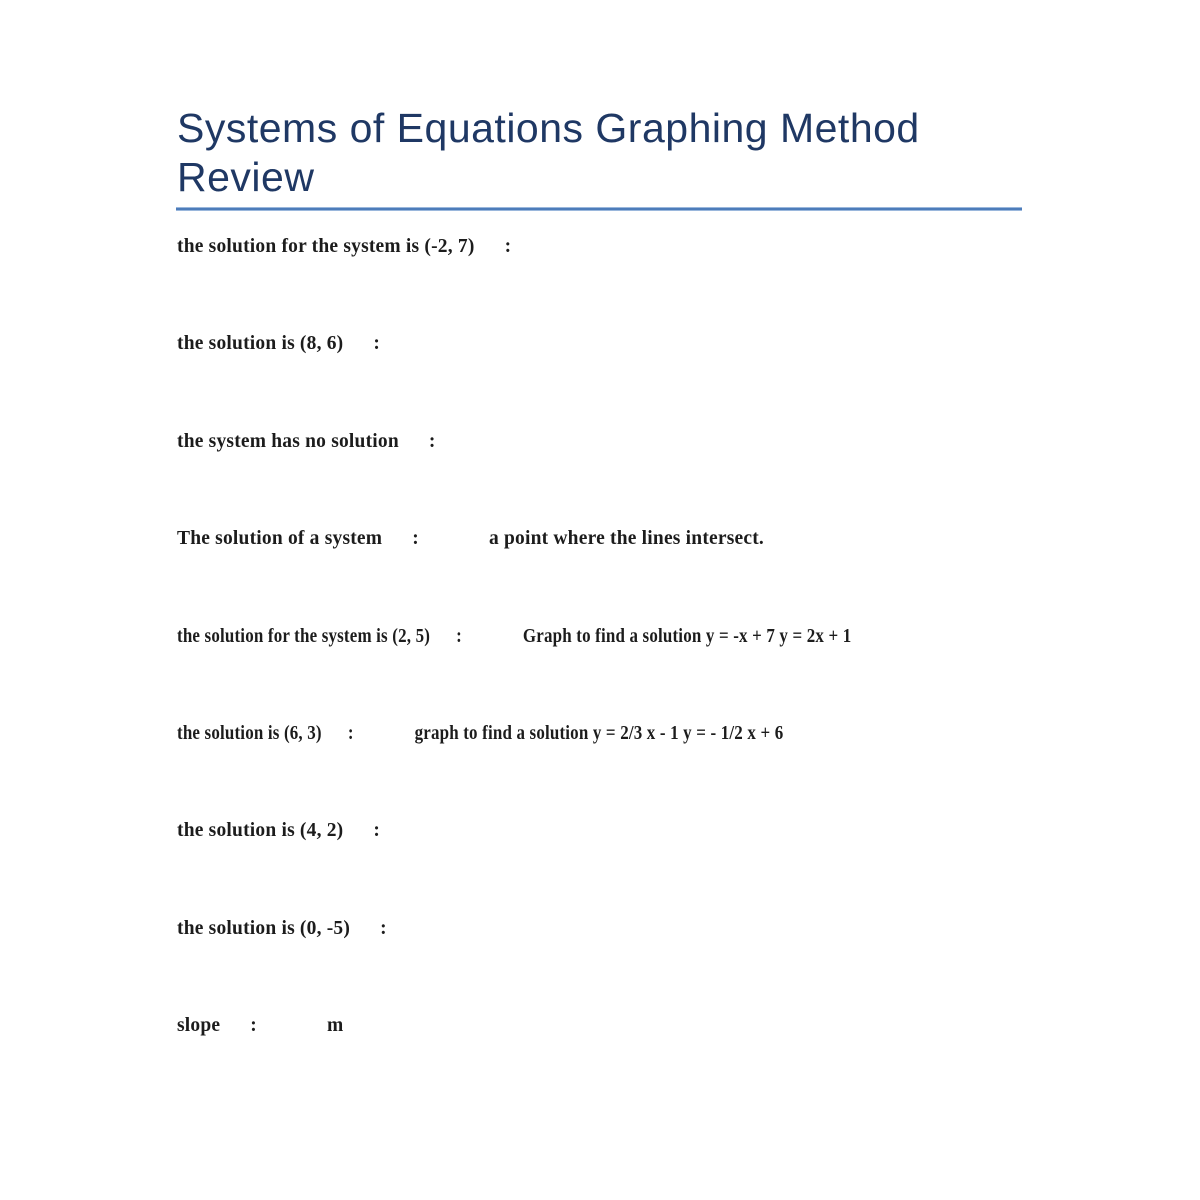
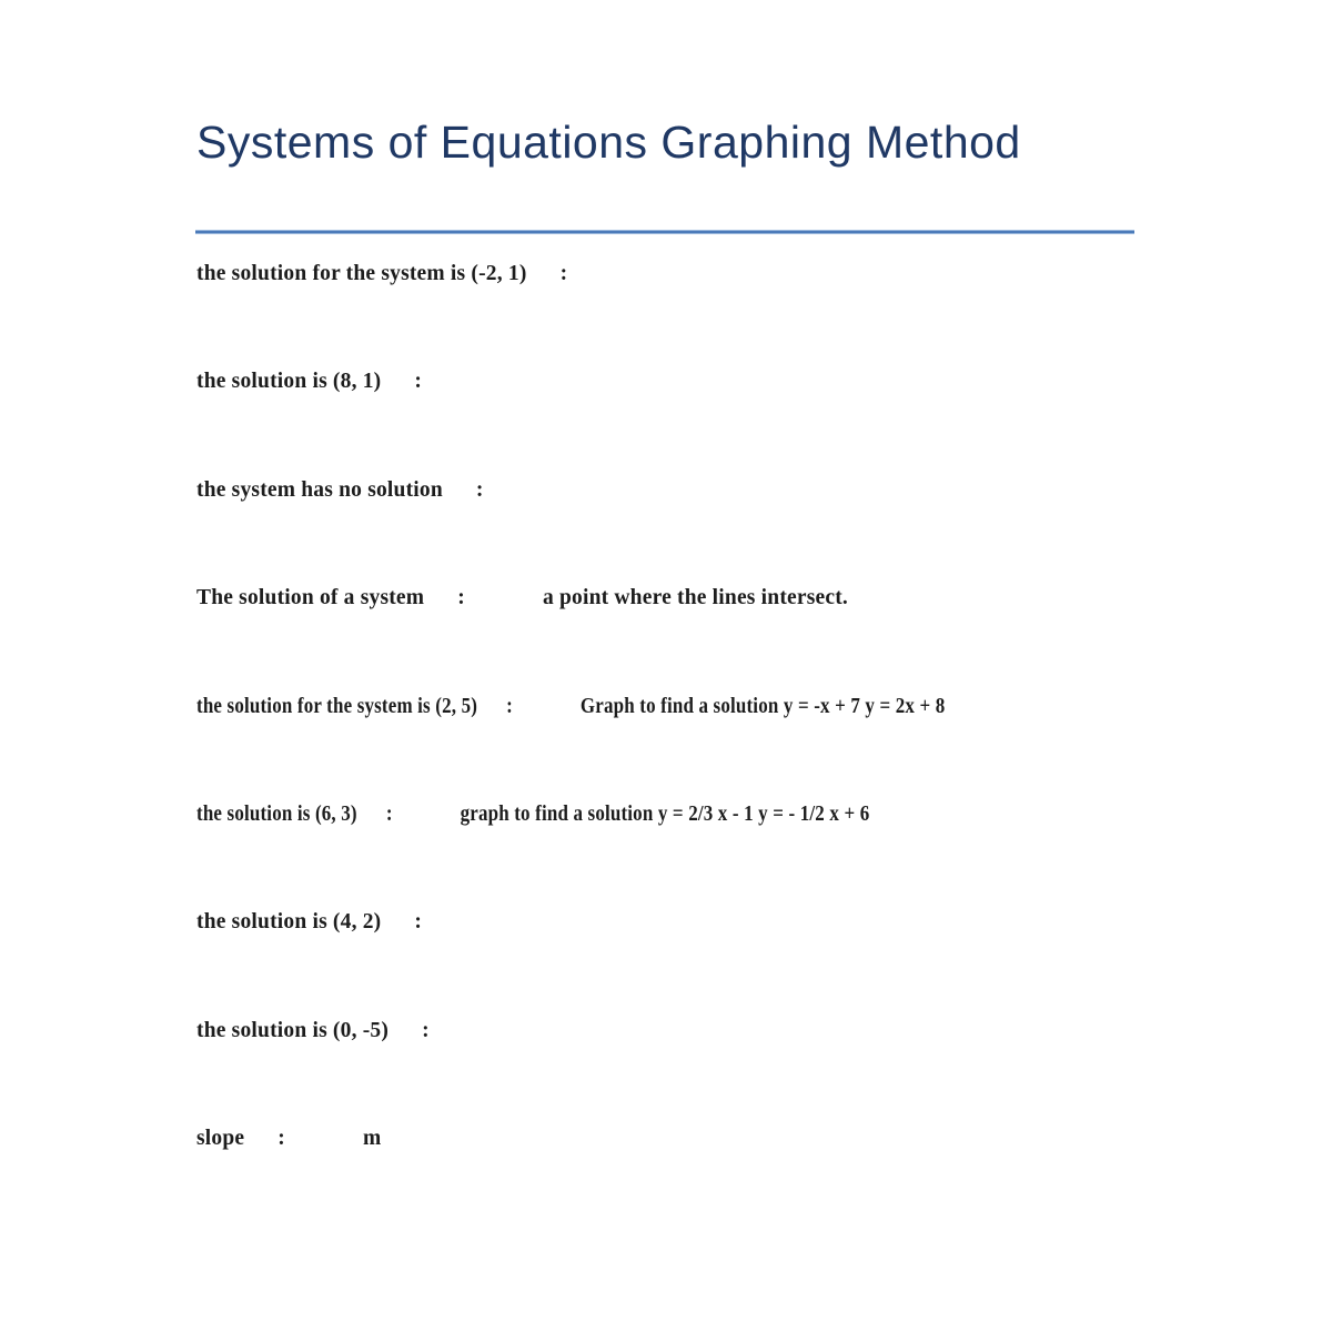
  Systems of Equations Graphing Method
- Review
- the solution for the system is (-2, 7) :
+ the solution for the system is (-2, 1) :
- the solution is (8, 6) :
+ the solution is (8, 1) :
  the system has no solution :
  The solution of a system : a point where the lines intersect.
- the solution for the system is (2, 5) : Graph to find a solution y = -x + 7 y = 2x + 1
+ the solution for the system is (2, 5) : Graph to find a solution y = -x + 7 y = 2x + 8
  the solution is (6, 3) : graph to find a solution y = 2/3 x - 1 y = - 1/2 x + 6
  the solution is (4, 2) :
  the solution is (0, -5) :
  slope : m
